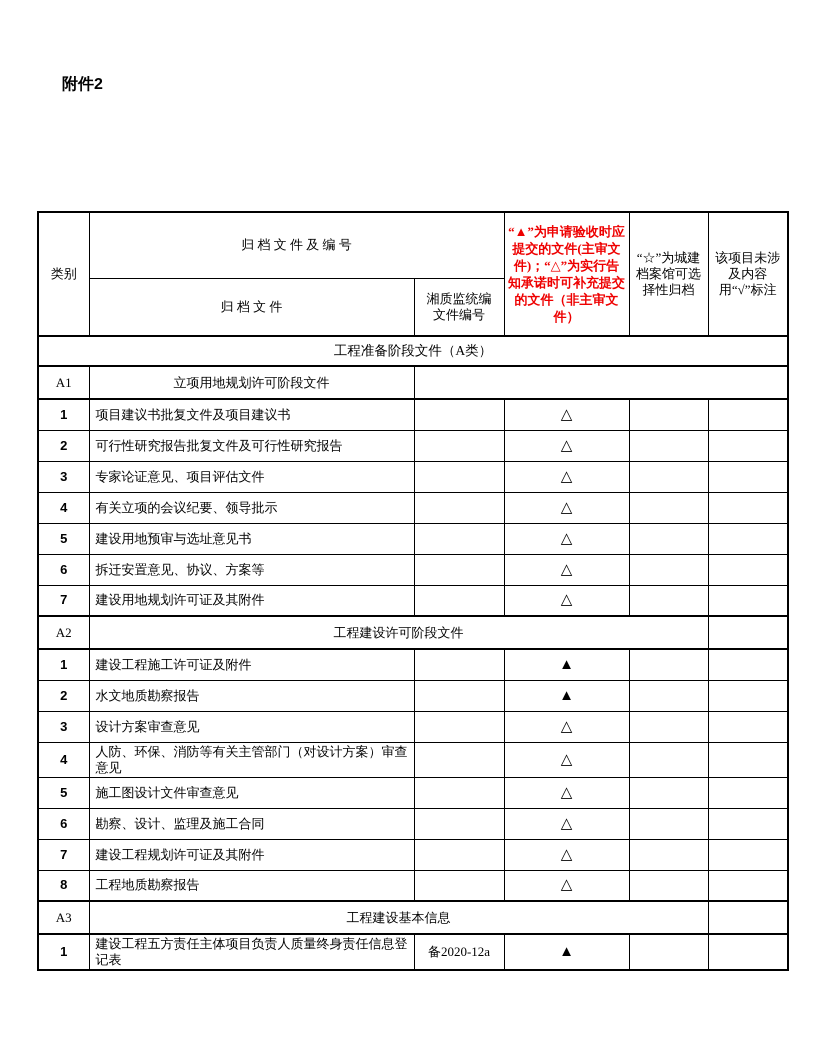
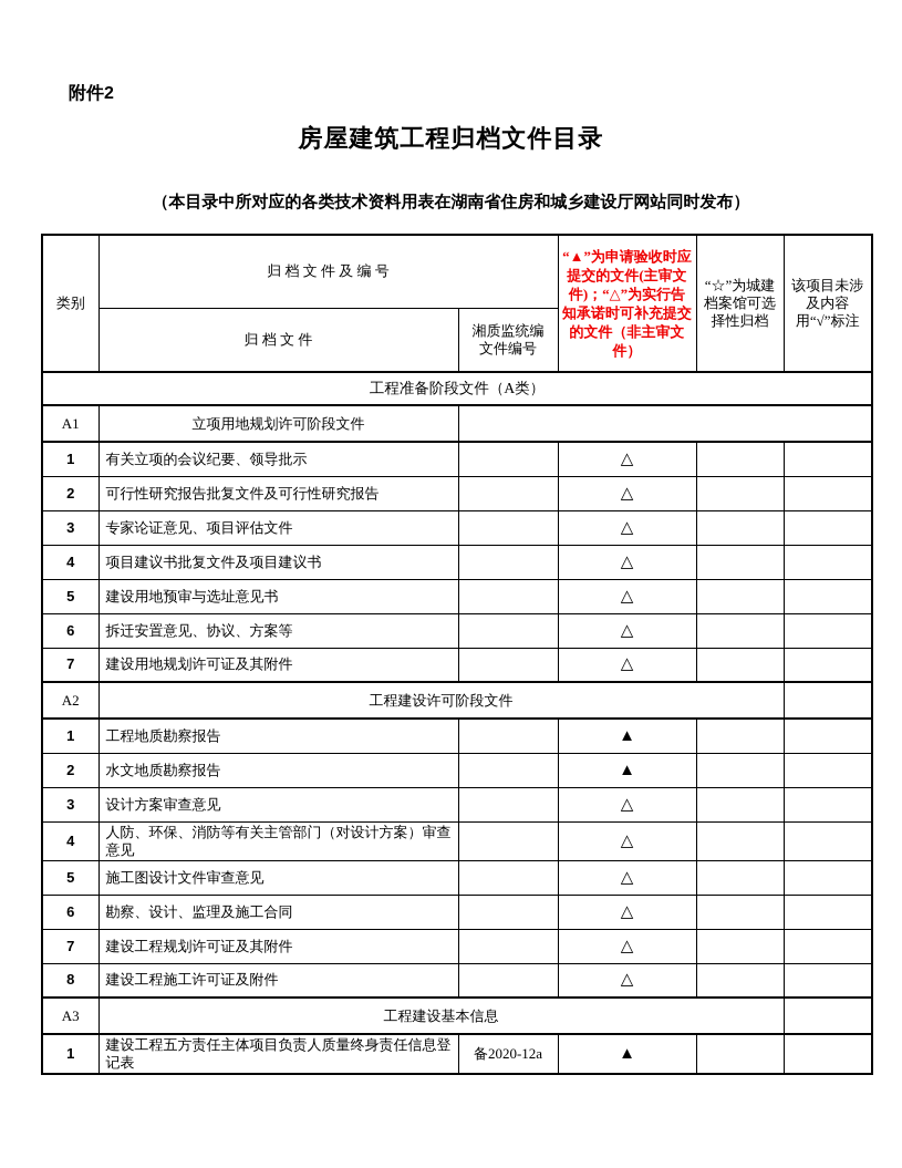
  附件2
+ 房屋建筑工程归档文件目录
+ （本目录中所对应的各类技术资料用表在湖南省住房和城乡建设厅网站同时发布）
  类别	归 档 文 件 及 编 号	“▲”为申请验收时应提交的文件(主审文件)；“△”为实行告知承诺时可补充提交的文件（非主审文件）	“☆”为城建档案馆可选择性归档	该项目未涉及内容用“√”标注
  归 档 文 件	湘质监统编 文件编号
  工程准备阶段文件（A类）
  A1	立项用地规划许可阶段文件
- 1	项目建议书批复文件及项目建议书		△
+ 1	有关立项的会议纪要、领导批示		△
  2	可行性研究报告批复文件及可行性研究报告		△
  3	专家论证意见、项目评估文件		△
- 4	有关立项的会议纪要、领导批示		△
+ 4	项目建议书批复文件及项目建议书		△
  5	建设用地预审与选址意见书		△
  6	拆迁安置意见、协议、方案等		△
  7	建设用地规划许可证及其附件		△
  A2	工程建设许可阶段文件
- 1	建设工程施工许可证及附件		▲
+ 1	工程地质勘察报告		▲
  2	水文地质勘察报告		▲
  3	设计方案审查意见		△
  4	人防、环保、消防等有关主管部门（对设计方案）审查意见		△
  5	施工图设计文件审查意见		△
  6	勘察、设计、监理及施工合同		△
  7	建设工程规划许可证及其附件		△
- 8	工程地质勘察报告		△
+ 8	建设工程施工许可证及附件		△
  A3	工程建设基本信息
  1	建设工程五方责任主体项目负责人质量终身责任信息登记表	备2020-12a	▲
